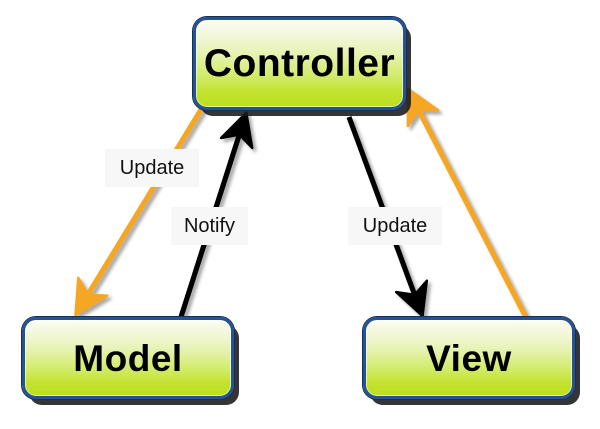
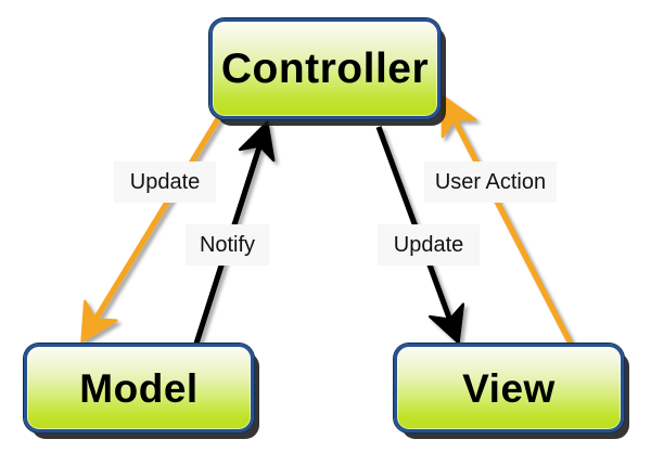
  Controller
  Model
  View
  Update
  Notify
+ User Action
  Update
